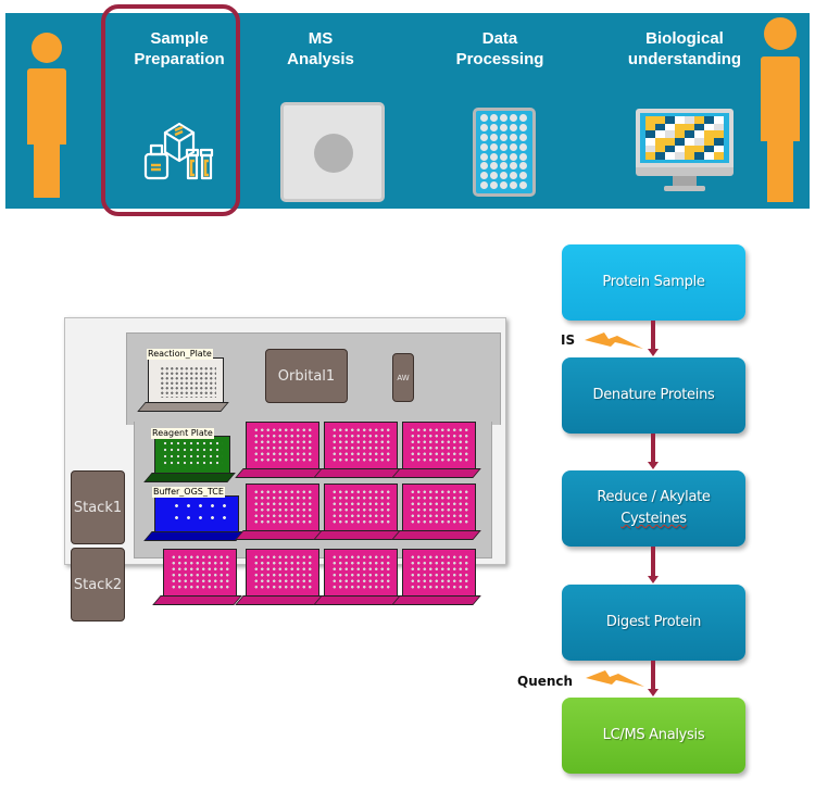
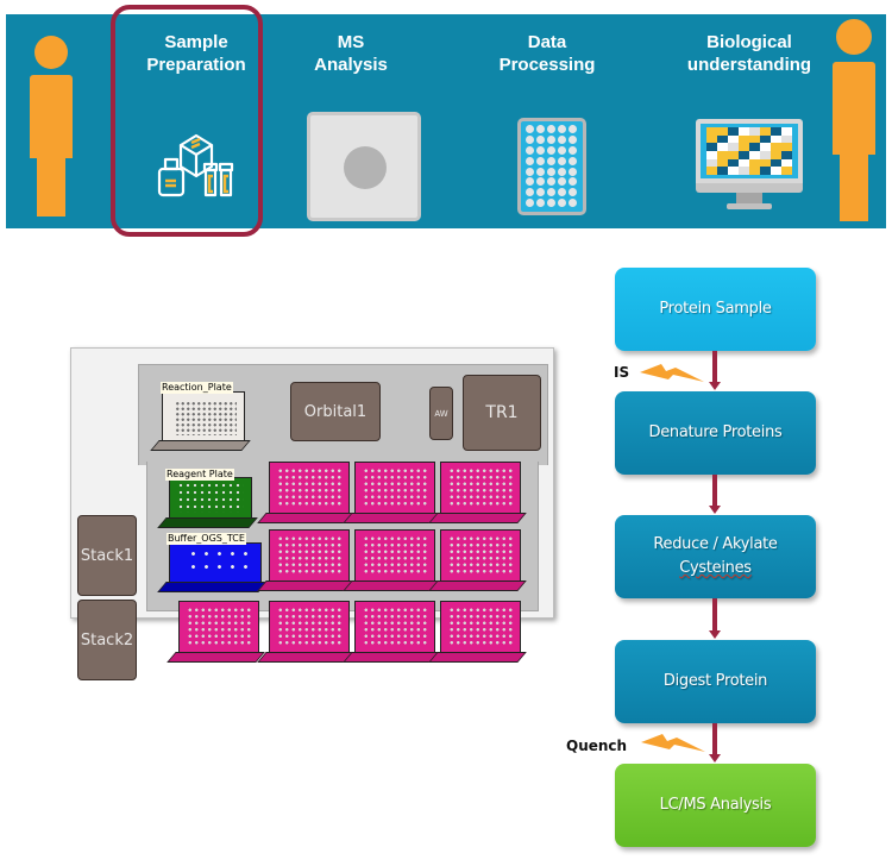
  Sample
  Preparation
  MS
  Analysis
  Data
  Processing
  Biological
  understanding
  Orbital1
  AW
+ TR1
  Stack1
  Stack2
  Reaction_Plate
  Reagent Plate
  Buffer_OGS_TCE
  Protein Sample
  Denature Proteins
  Reduce / Akylate
  Cysteines
  Digest Protein
  LC/MS Analysis
  IS
  Quench
